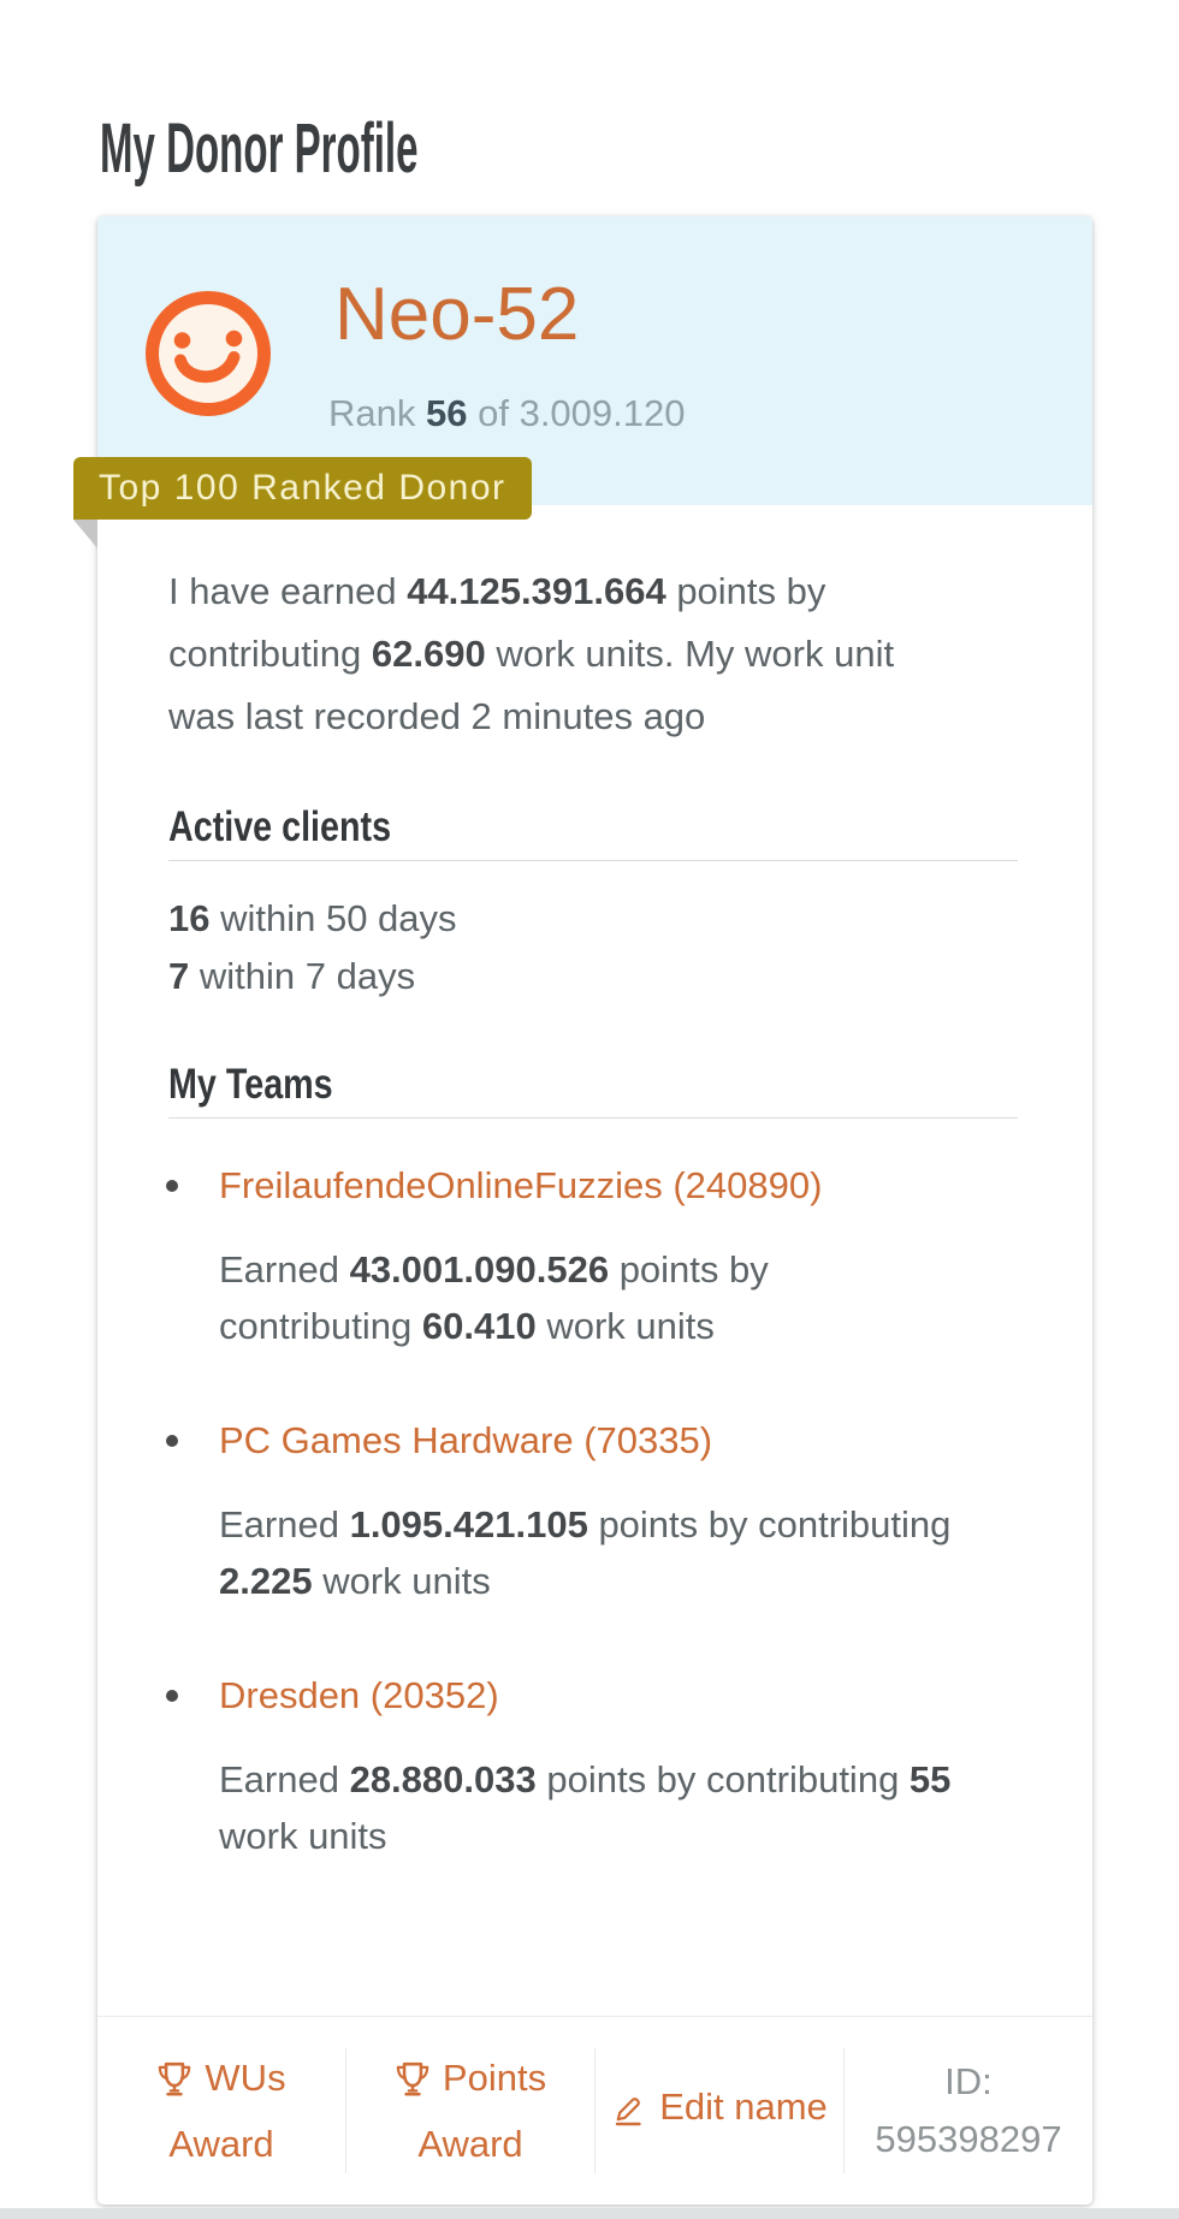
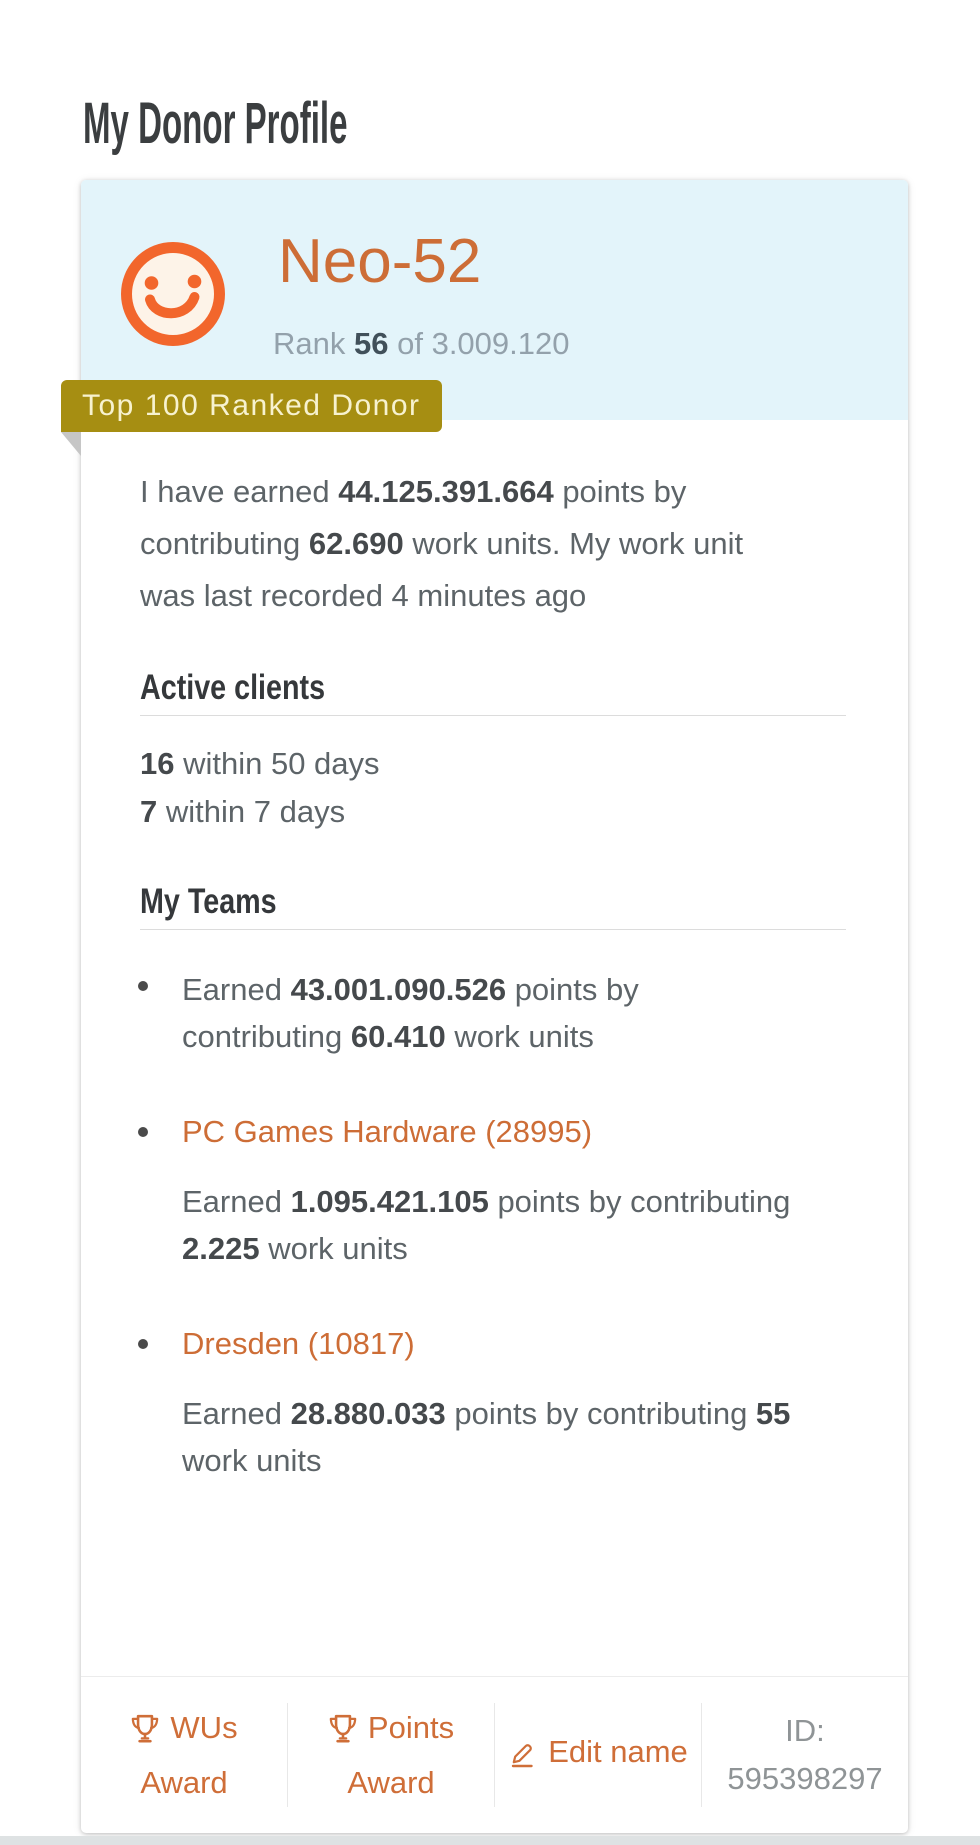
  My Donor Profile
  Neo-52
  Rank 56 of 3.009.120
  Top 100 Ranked Donor
  I have earned 44.125.391.664 points by
  contributing 62.690 work units. My work unit
- was last recorded 2 minutes ago
+ was last recorded 4 minutes ago
  Active clients
  16 within 50 days
  7 within 7 days
  My Teams
- FreilaufendeOnlineFuzzies (240890)
  Earned 43.001.090.526 points by
  contributing 60.410 work units
- PC Games Hardware (70335)
+ PC Games Hardware (28995)
  Earned 1.095.421.105 points by contributing
  2.225 work units
- Dresden (20352)
+ Dresden (10817)
  Earned 28.880.033 points by contributing 55
  work units
  WUs Award
  Points Award
  Edit name
  ID:
  595398297
